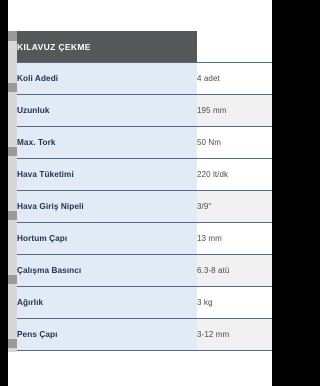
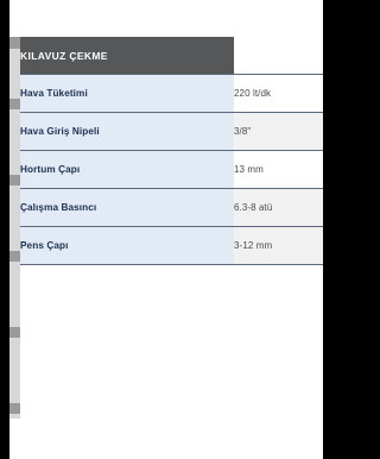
  KILAVUZ ÇEKME
- Koli Adedi	4 adet
- Uzunluk	195 mm
- Max. Tork	50 Nm
  Hava Tüketimi	220 lt/dk
- Hava Giriş Nipeli	3/9"
+ Hava Giriş Nipeli	3/8"
  Hortum Çapı	13 mm
  Çalışma Basıncı	6.3-8 atü
- Ağırlık	3 kg
  Pens Çapı	3-12 mm
